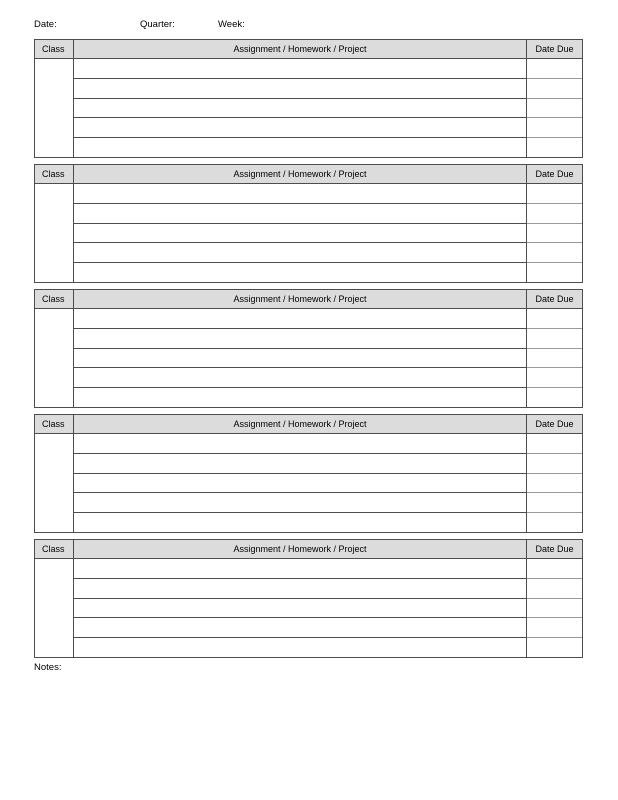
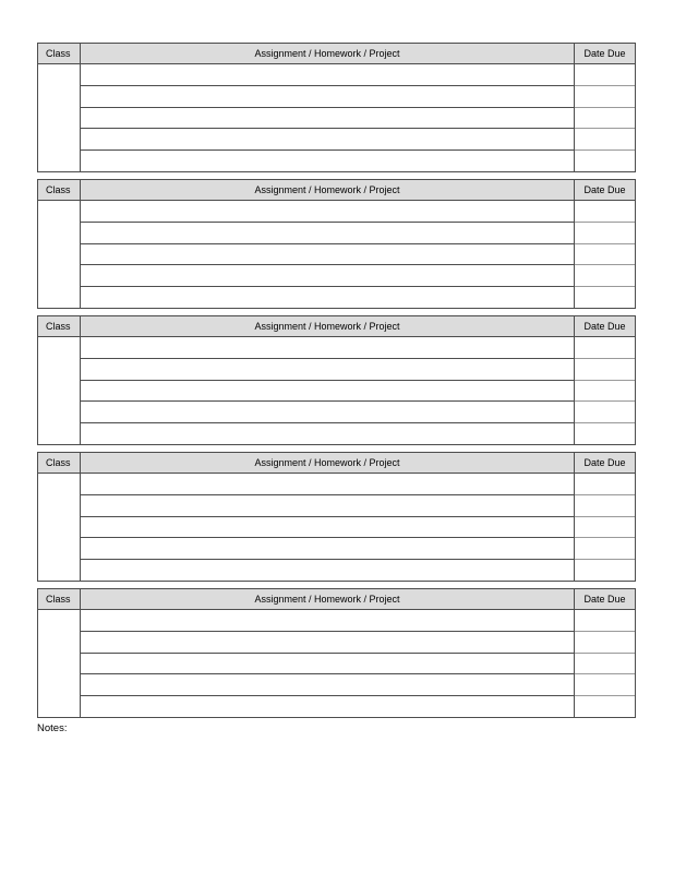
- Date:
- Quarter:
- Week:
  Class
  Assignment / Homework / Project
  Date Due
  Class
  Assignment / Homework / Project
  Date Due
  Class
  Assignment / Homework / Project
  Date Due
  Class
  Assignment / Homework / Project
  Date Due
  Class
  Assignment / Homework / Project
  Date Due
  Notes:
